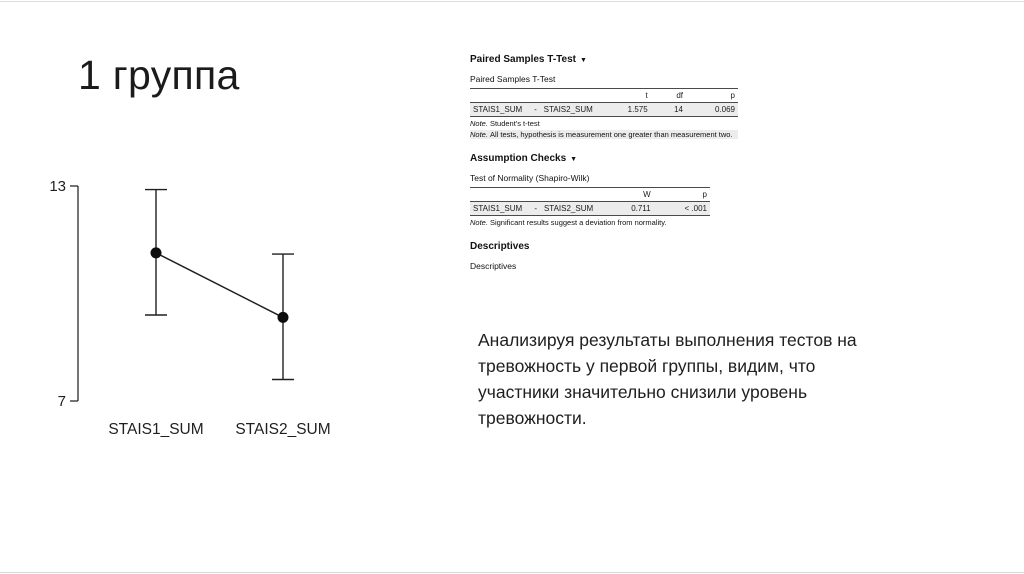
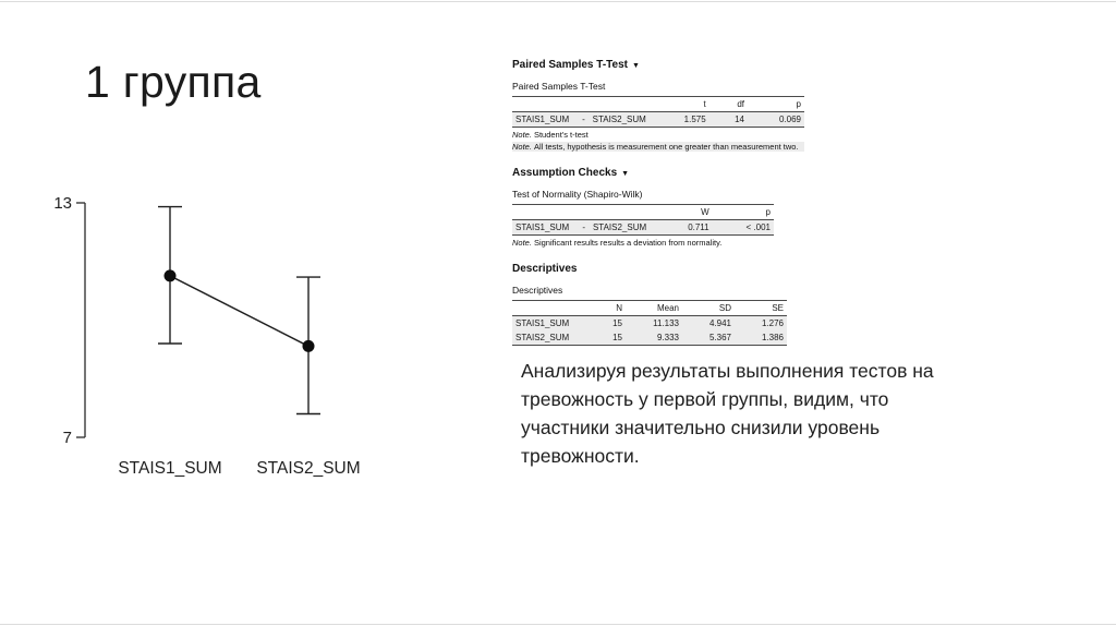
  1 группа
  13
  7
  STAIS1_SUM
  STAIS2_SUM
  Paired Samples T-Test
  Paired Samples T-Test
  			t	df	p
  STAIS1_SUM	-	STAIS2_SUM	1.575	14	0.069
  Note. Student's t-test
  Note. All tests, hypothesis is measurement one greater than measurement two.
  Assumption Checks
  Test of Normality (Shapiro-Wilk)
  			W	p
  STAIS1_SUM	-	STAIS2_SUM	0.711	< .001
- Note. Significant results suggest a deviation from normality.
+ Note. Significant results results a deviation from normality.
  Descriptives
  Descriptives
+ 	N	Mean	SD	SE
+ STAIS1_SUM	15	11.133	4.941	1.276
+ STAIS2_SUM	15	9.333	5.367	1.386
  Анализируя результаты выполнения тестов на тревожность у первой группы, видим, что участники значительно снизили уровень тревожности.
